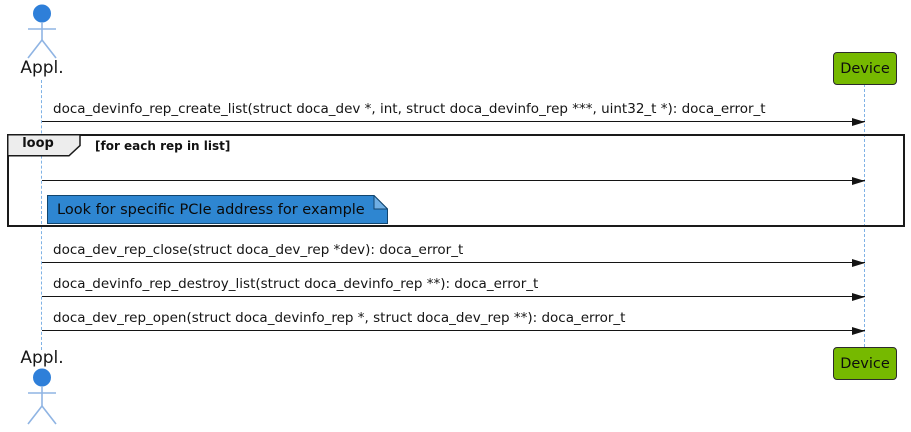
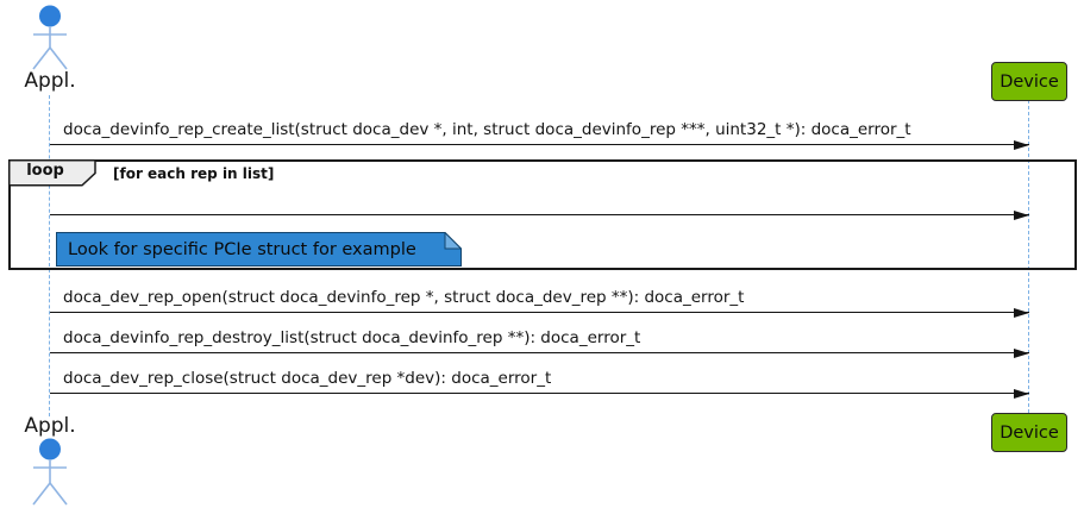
  Appl.
  Device
  doca_devinfo_rep_create_list(struct doca_dev *, int, struct doca_devinfo_rep ***, uint32_t *): doca_error_t
  loop
  [for each rep in list]
- Look for specific PCIe address for example
+ Look for specific PCIe struct for example
- doca_dev_rep_close(struct doca_dev_rep *dev): doca_error_t
+ doca_dev_rep_open(struct doca_devinfo_rep *, struct doca_dev_rep **): doca_error_t
  doca_devinfo_rep_destroy_list(struct doca_devinfo_rep **): doca_error_t
- doca_dev_rep_open(struct doca_devinfo_rep *, struct doca_dev_rep **): doca_error_t
+ doca_dev_rep_close(struct doca_dev_rep *dev): doca_error_t
  Appl.
  Device
